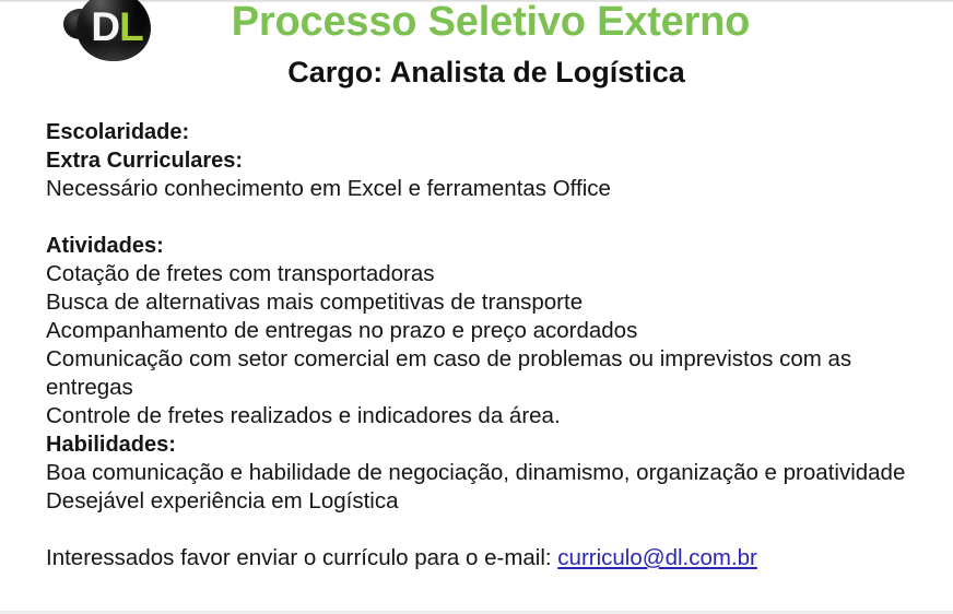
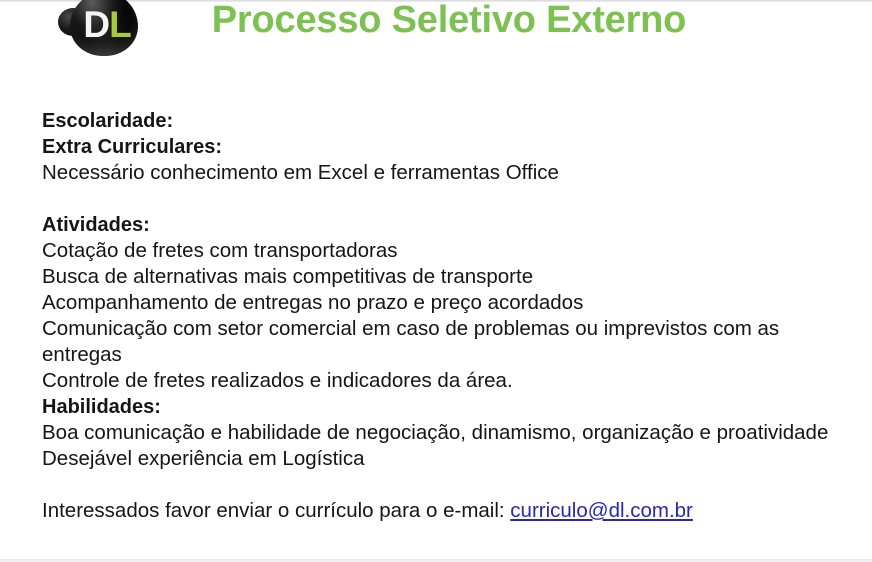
  D
  L
  Processo Seletivo Externo
- Cargo: Analista de Logística
  Escolaridade:
  Extra Curriculares:
  Necessário conhecimento em Excel e ferramentas Office
  Atividades:
  Cotação de fretes com transportadoras
  Busca de alternativas mais competitivas de transporte
  Acompanhamento de entregas no prazo e preço acordados
  Comunicação com setor comercial em caso de problemas ou imprevistos com as entregas
  Controle de fretes realizados e indicadores da área.
  Habilidades:
  Boa comunicação e habilidade de negociação, dinamismo, organização e proatividade
  Desejável experiência em Logística
  Interessados favor enviar o currículo para o e-mail: curriculo@dl.com.br
